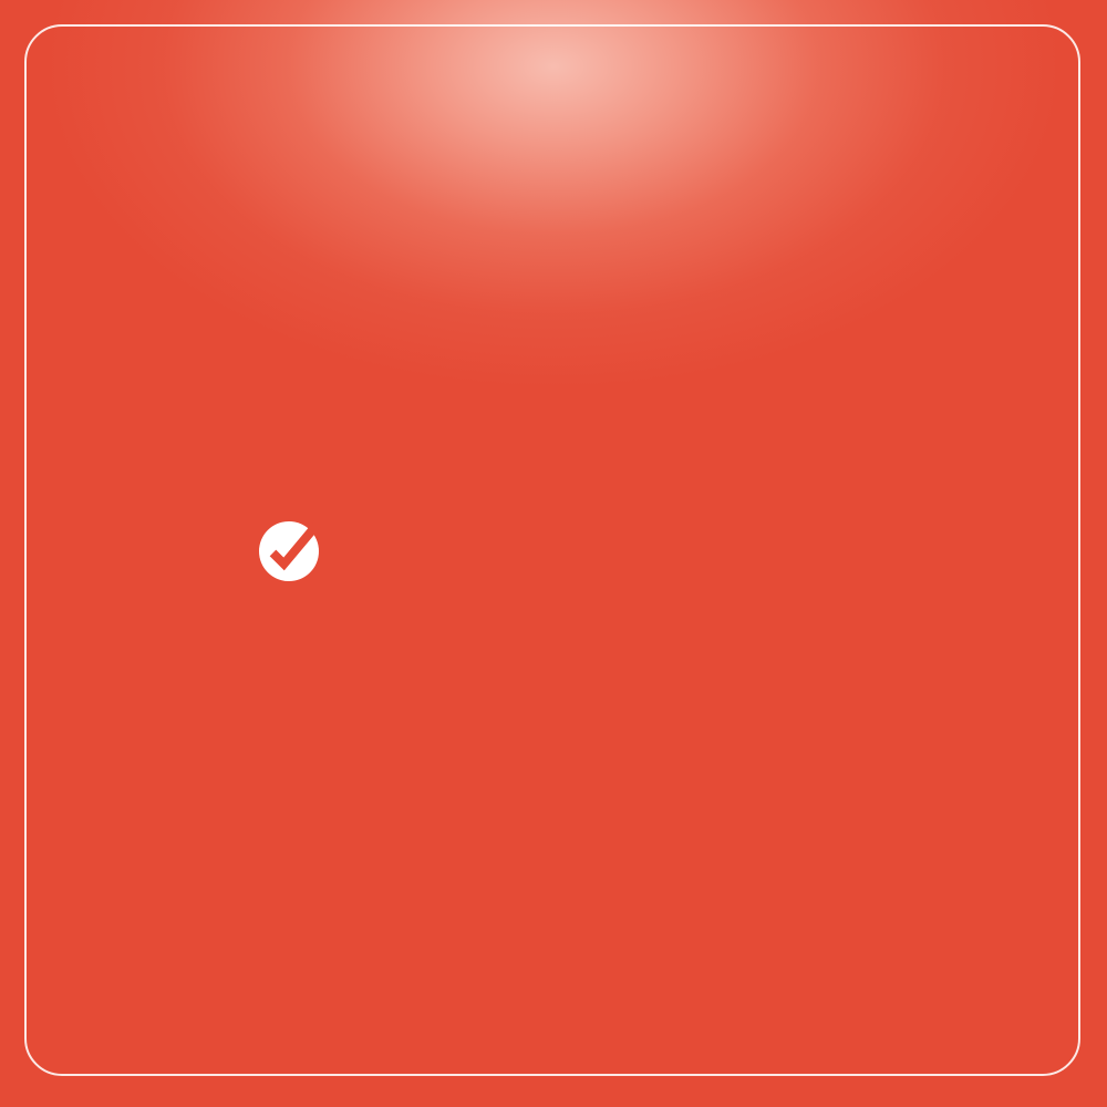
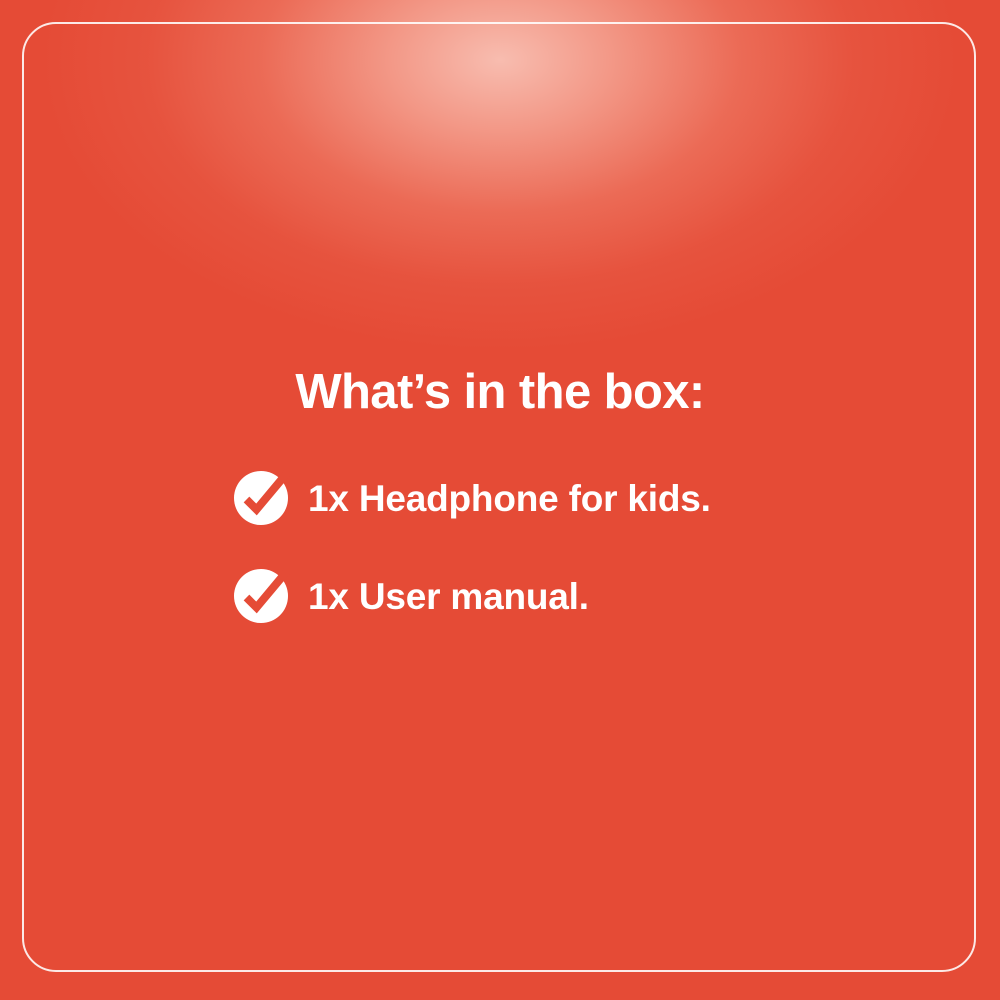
+ What’s in the box:
+ 1x Headphone for kids.
+ 1x User manual.
